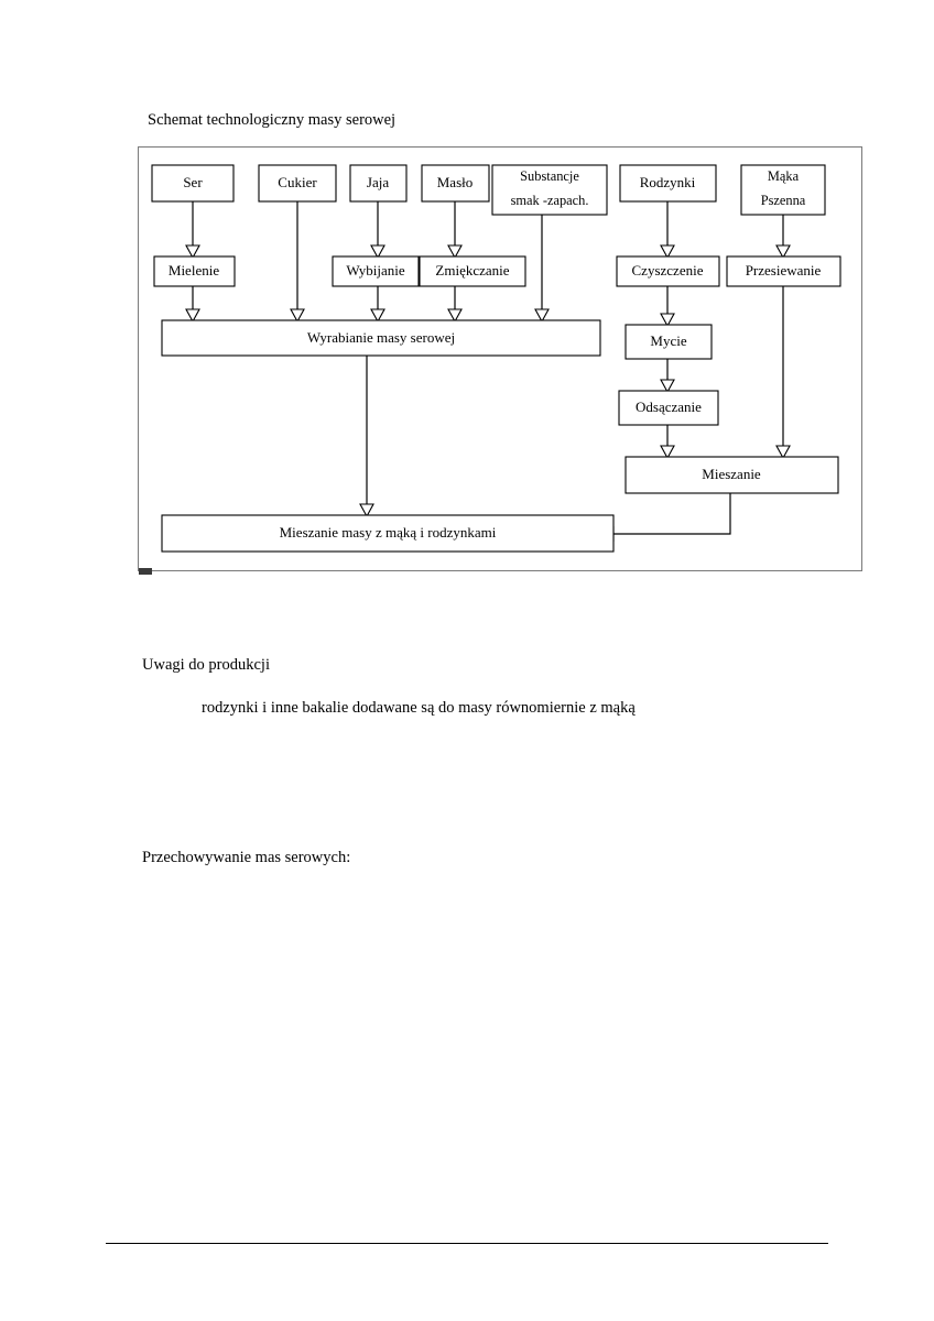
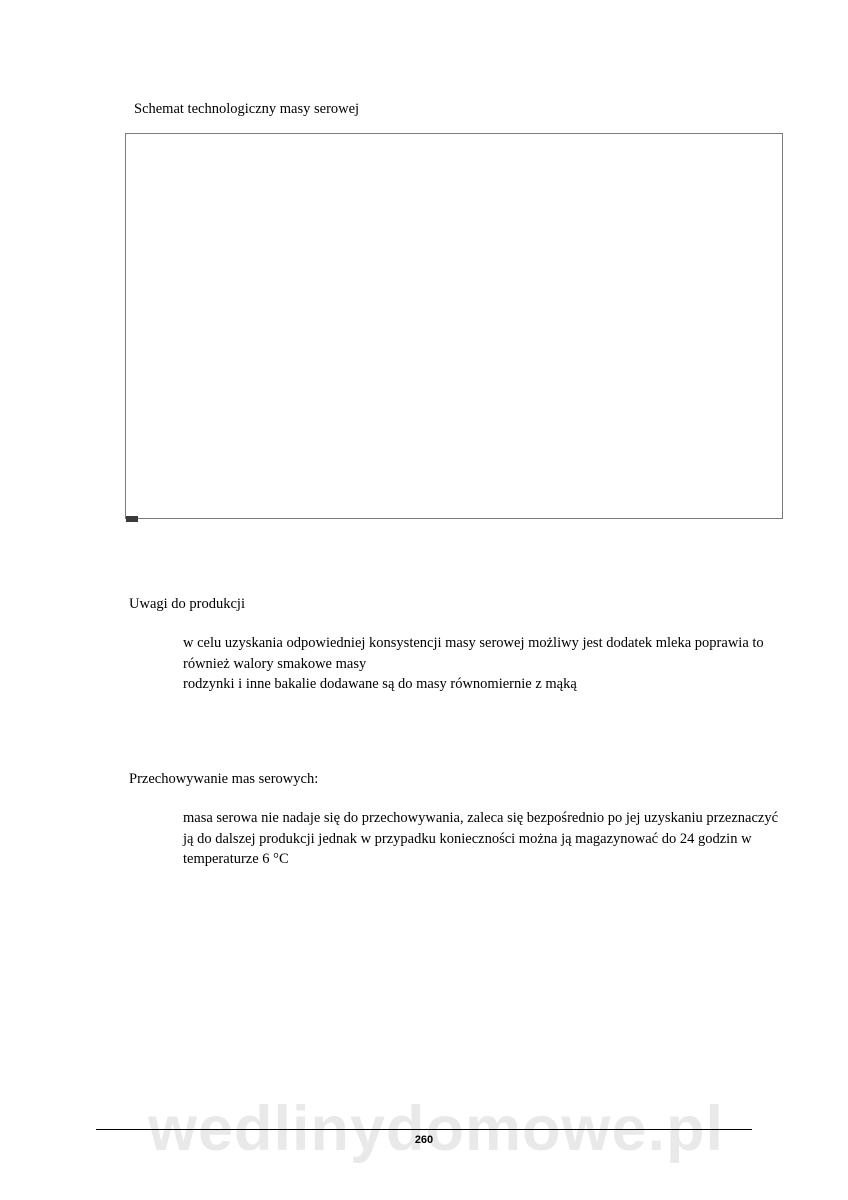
  Schemat technologiczny masy serowej
- Ser
- Cukier
- Jaja
- Masło
- Substancje
- smak -zapach.
- Rodzynki
- Mąka
- Pszenna
- Mielenie
- Wybijanie
- Zmiękczanie
- Czyszczenie
- Przesiewanie
- Wyrabianie masy serowej
- Mycie
- Odsączanie
- Mieszanie
- Mieszanie masy z mąką i rodzynkami
  Uwagi do produkcji
+ w celu uzyskania odpowiedniej konsystencji masy serowej możliwy jest dodatek mleka poprawia to również walory smakowe masy
  rodzynki i inne bakalie dodawane są do masy równomiernie z mąką
  Przechowywanie mas serowych:
+ masa serowa nie nadaje się do przechowywania, zaleca się bezpośrednio po jej uzyskaniu przeznaczyć ją do dalszej produkcji jednak w przypadku konieczności można ją magazynować do 24 godzin w temperaturze 6 °C
+ wedlinydomowe.pl
+ 260
